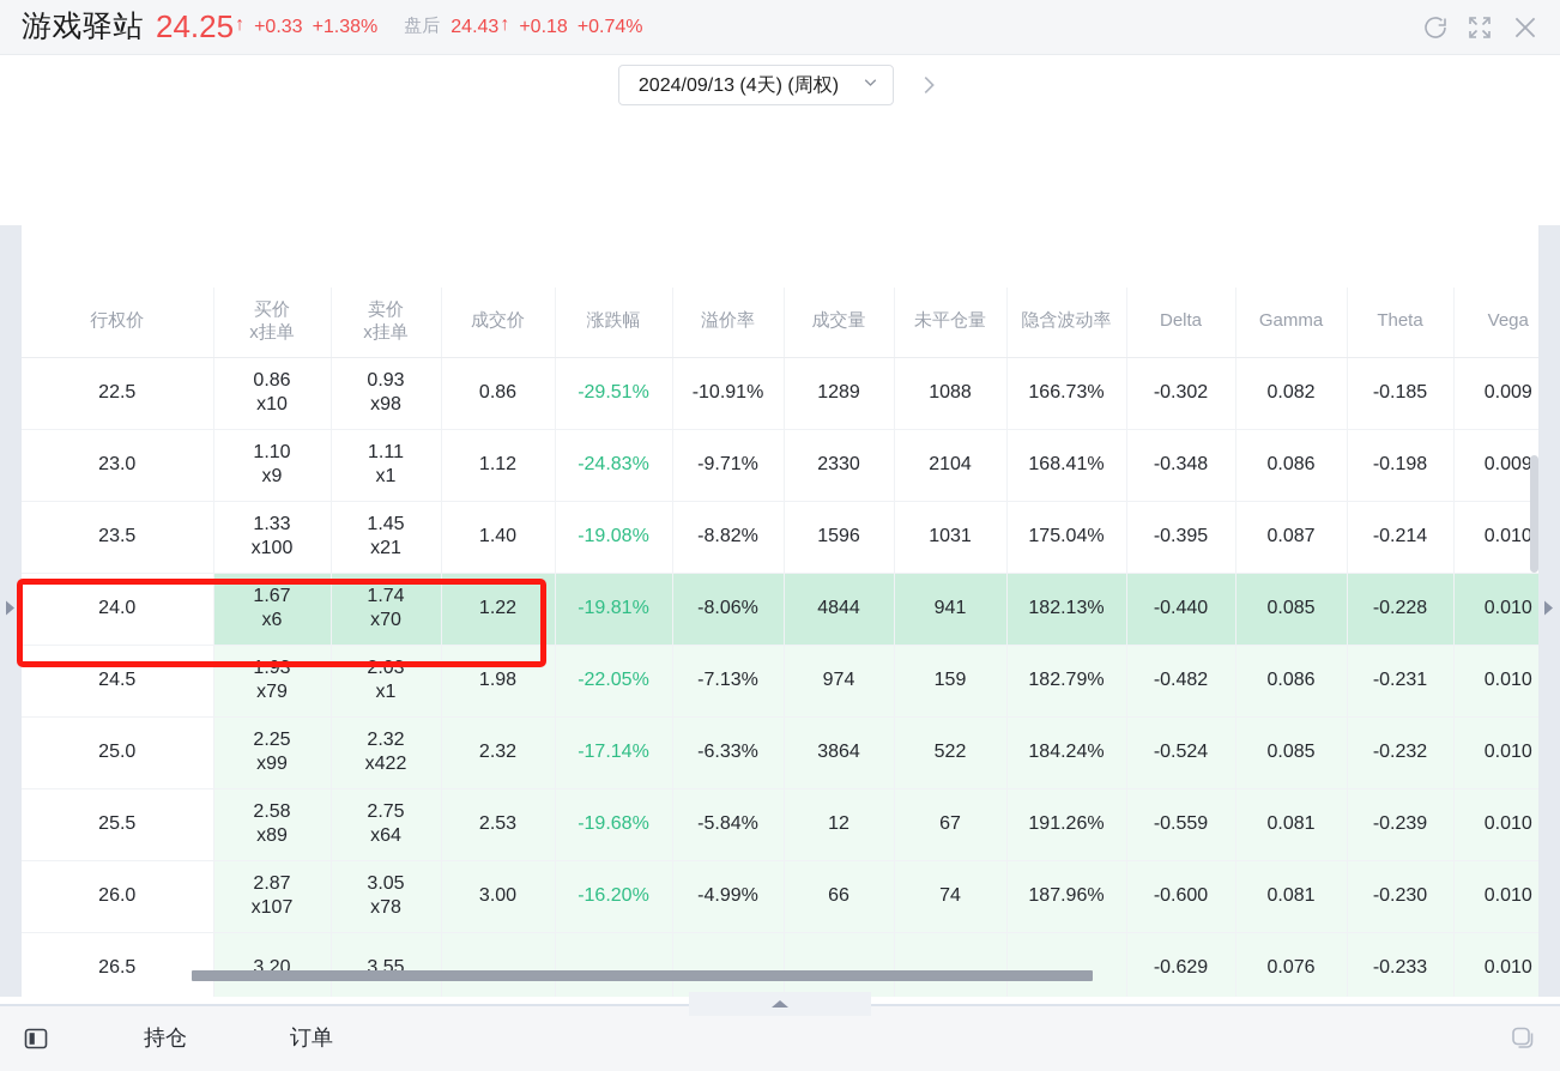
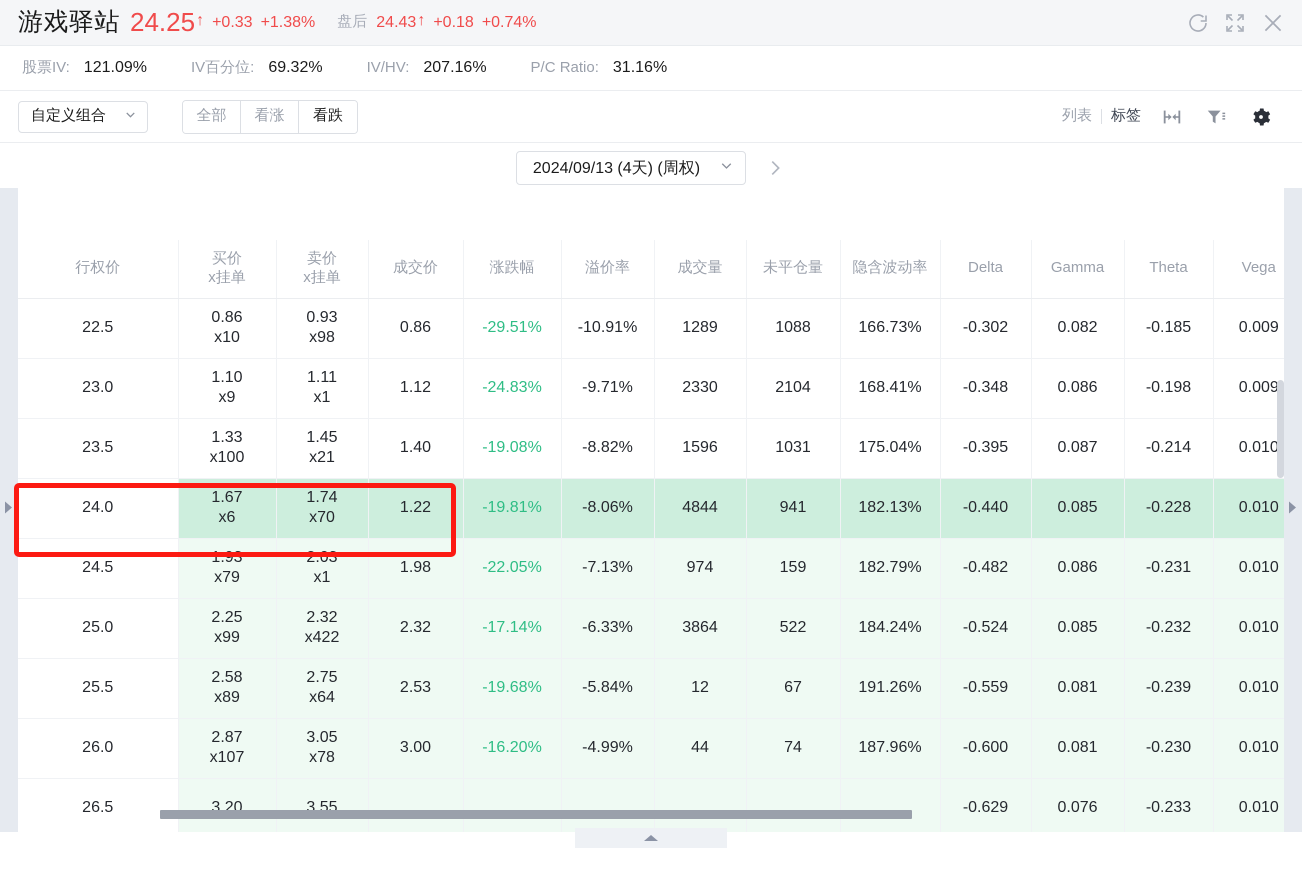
  游戏驿站
  24.25
  ↑
  +0.33
  +1.38%
  盘后
  24.43
  ↑
  +0.18
  +0.74%
+ 股票IV:
+ 121.09%
+ IV百分位:
+ 69.32%
+ IV/HV:
+ 207.16%
+ P/C Ratio:
+ 31.16%
+ 自定义组合
+ 全部
+ 看涨
+ 看跌
+ 列表
+ 标签
  2024/09/13 (4天) (周权)
  行权价	买价 x挂单	卖价 x挂单	成交价	涨跌幅	溢价率	成交量	未平仓量	隐含波动率	Delta	Gamma	Theta	Vega
  22.5	0.86x10	0.93x98	0.86	-29.51%	-10.91%	1289	1088	166.73%	-0.302	0.082	-0.185	0.009
  23.0	1.10x9	1.11x1	1.12	-24.83%	-9.71%	2330	2104	168.41%	-0.348	0.086	-0.198	0.009
  23.5	1.33x100	1.45x21	1.40	-19.08%	-8.82%	1596	1031	175.04%	-0.395	0.087	-0.214	0.010
  24.0	1.67x6	1.74x70	1.22	-19.81%	-8.06%	4844	941	182.13%	-0.440	0.085	-0.228	0.010
  24.5	1.93x79	2.03x1	1.98	-22.05%	-7.13%	974	159	182.79%	-0.482	0.086	-0.231	0.010
  25.0	2.25x99	2.32x422	2.32	-17.14%	-6.33%	3864	522	184.24%	-0.524	0.085	-0.232	0.010
  25.5	2.58x89	2.75x64	2.53	-19.68%	-5.84%	12	67	191.26%	-0.559	0.081	-0.239	0.010
- 26.0	2.87x107	3.05x78	3.00	-16.20%	-4.99%	66	74	187.96%	-0.600	0.081	-0.230	0.010
+ 26.0	2.87x107	3.05x78	3.00	-16.20%	-4.99%	44	74	187.96%	-0.600	0.081	-0.230	0.010
  26.5	3.20	3.55							-0.629	0.076	-0.233	0.010
- 持仓
- 订单
